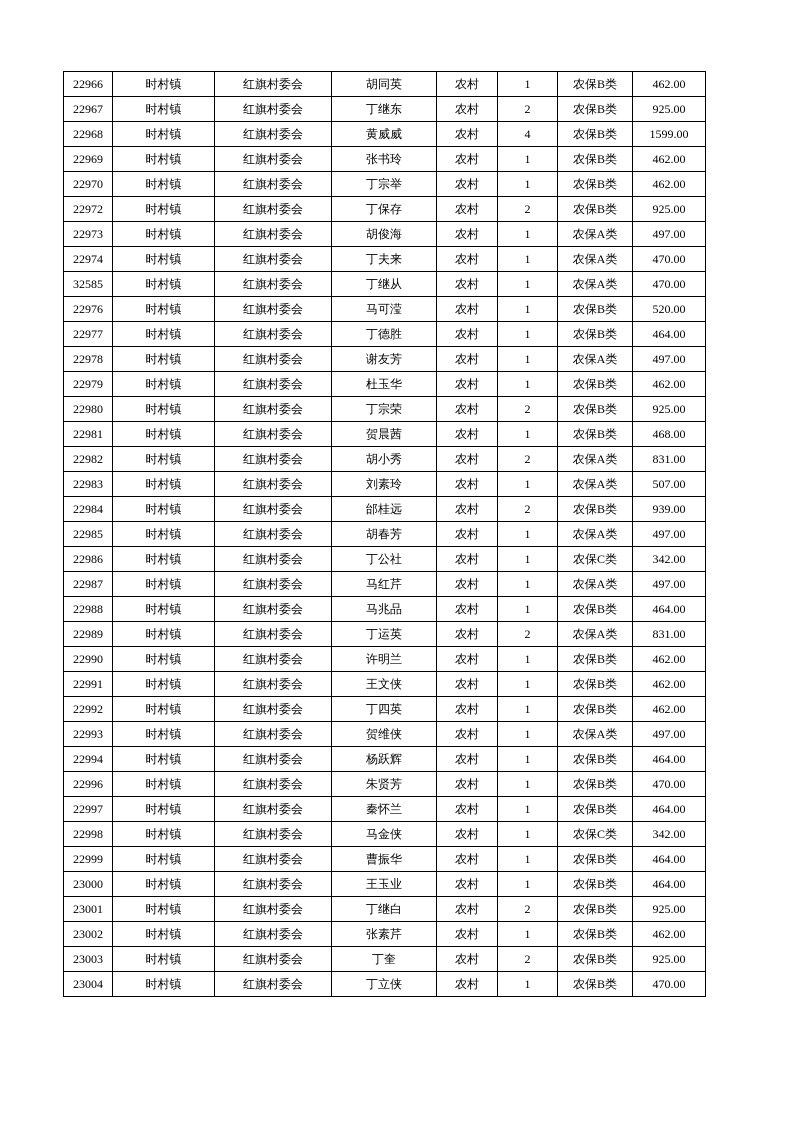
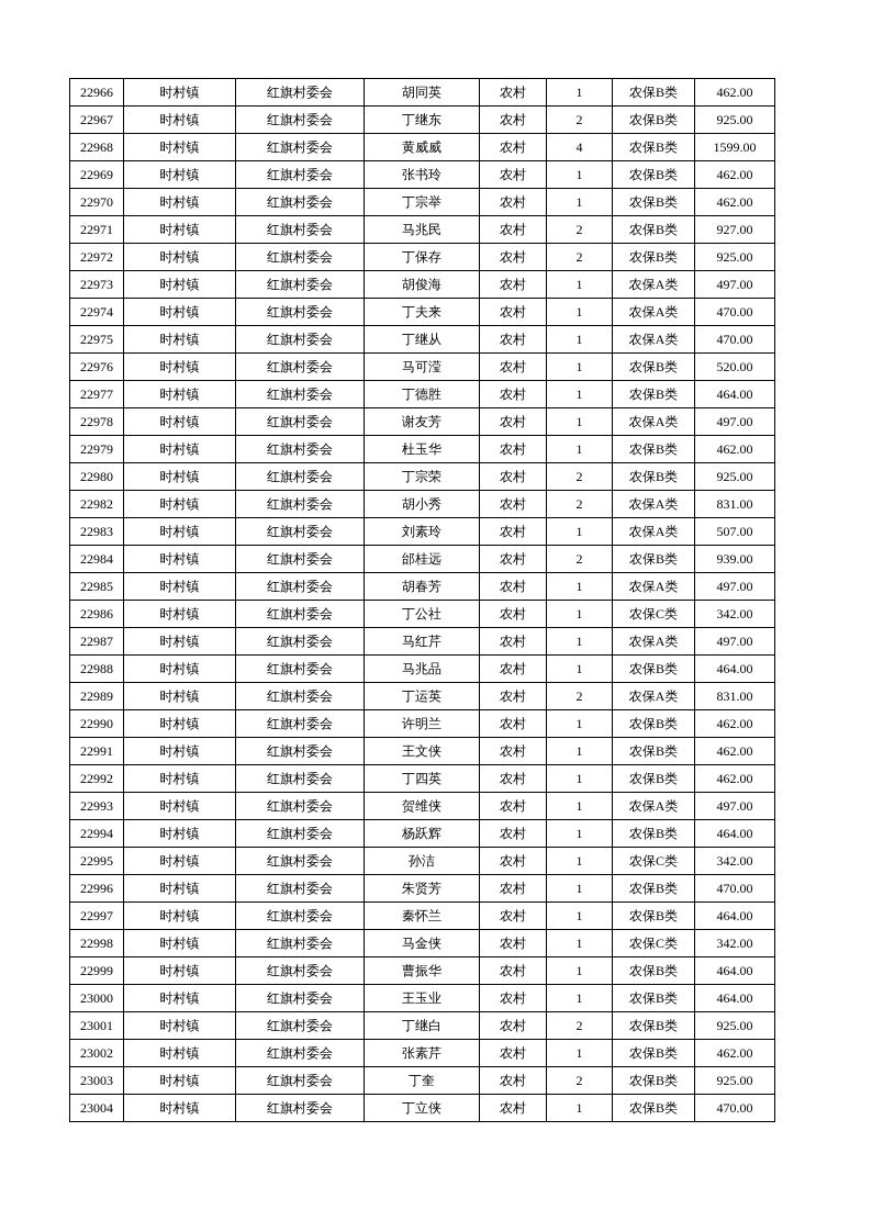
  22966	时村镇	红旗村委会	胡同英	农村	1	农保B类	462.00
  22967	时村镇	红旗村委会	丁继东	农村	2	农保B类	925.00
  22968	时村镇	红旗村委会	黄威威	农村	4	农保B类	1599.00
  22969	时村镇	红旗村委会	张书玲	农村	1	农保B类	462.00
  22970	时村镇	红旗村委会	丁宗举	农村	1	农保B类	462.00
+ 22971	时村镇	红旗村委会	马兆民	农村	2	农保B类	927.00
  22972	时村镇	红旗村委会	丁保存	农村	2	农保B类	925.00
  22973	时村镇	红旗村委会	胡俊海	农村	1	农保A类	497.00
  22974	时村镇	红旗村委会	丁夫来	农村	1	农保A类	470.00
- 32585	时村镇	红旗村委会	丁继从	农村	1	农保A类	470.00
+ 22975	时村镇	红旗村委会	丁继从	农村	1	农保A类	470.00
  22976	时村镇	红旗村委会	马可滢	农村	1	农保B类	520.00
  22977	时村镇	红旗村委会	丁德胜	农村	1	农保B类	464.00
  22978	时村镇	红旗村委会	谢友芳	农村	1	农保A类	497.00
  22979	时村镇	红旗村委会	杜玉华	农村	1	农保B类	462.00
  22980	时村镇	红旗村委会	丁宗荣	农村	2	农保B类	925.00
- 22981	时村镇	红旗村委会	贺晨茜	农村	1	农保B类	468.00
  22982	时村镇	红旗村委会	胡小秀	农村	2	农保A类	831.00
  22983	时村镇	红旗村委会	刘素玲	农村	1	农保A类	507.00
  22984	时村镇	红旗村委会	邰桂远	农村	2	农保B类	939.00
  22985	时村镇	红旗村委会	胡春芳	农村	1	农保A类	497.00
  22986	时村镇	红旗村委会	丁公社	农村	1	农保C类	342.00
  22987	时村镇	红旗村委会	马红芹	农村	1	农保A类	497.00
  22988	时村镇	红旗村委会	马兆品	农村	1	农保B类	464.00
  22989	时村镇	红旗村委会	丁运英	农村	2	农保A类	831.00
  22990	时村镇	红旗村委会	许明兰	农村	1	农保B类	462.00
  22991	时村镇	红旗村委会	王文侠	农村	1	农保B类	462.00
  22992	时村镇	红旗村委会	丁四英	农村	1	农保B类	462.00
  22993	时村镇	红旗村委会	贺维侠	农村	1	农保A类	497.00
  22994	时村镇	红旗村委会	杨跃辉	农村	1	农保B类	464.00
+ 22995	时村镇	红旗村委会	孙洁	农村	1	农保C类	342.00
  22996	时村镇	红旗村委会	朱贤芳	农村	1	农保B类	470.00
  22997	时村镇	红旗村委会	秦怀兰	农村	1	农保B类	464.00
  22998	时村镇	红旗村委会	马金侠	农村	1	农保C类	342.00
  22999	时村镇	红旗村委会	曹振华	农村	1	农保B类	464.00
  23000	时村镇	红旗村委会	王玉业	农村	1	农保B类	464.00
  23001	时村镇	红旗村委会	丁继白	农村	2	农保B类	925.00
  23002	时村镇	红旗村委会	张素芹	农村	1	农保B类	462.00
  23003	时村镇	红旗村委会	丁奎	农村	2	农保B类	925.00
  23004	时村镇	红旗村委会	丁立侠	农村	1	农保B类	470.00
